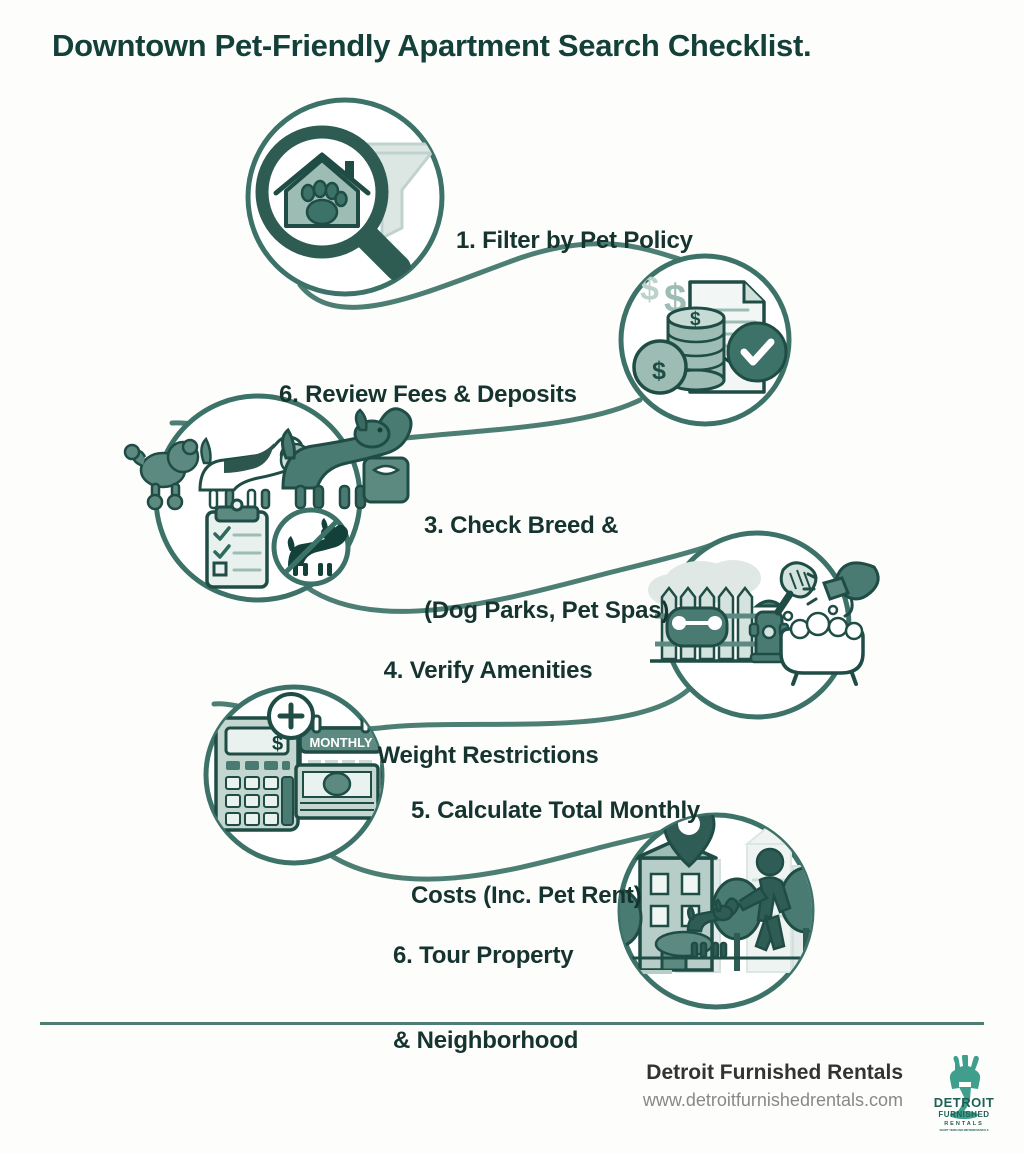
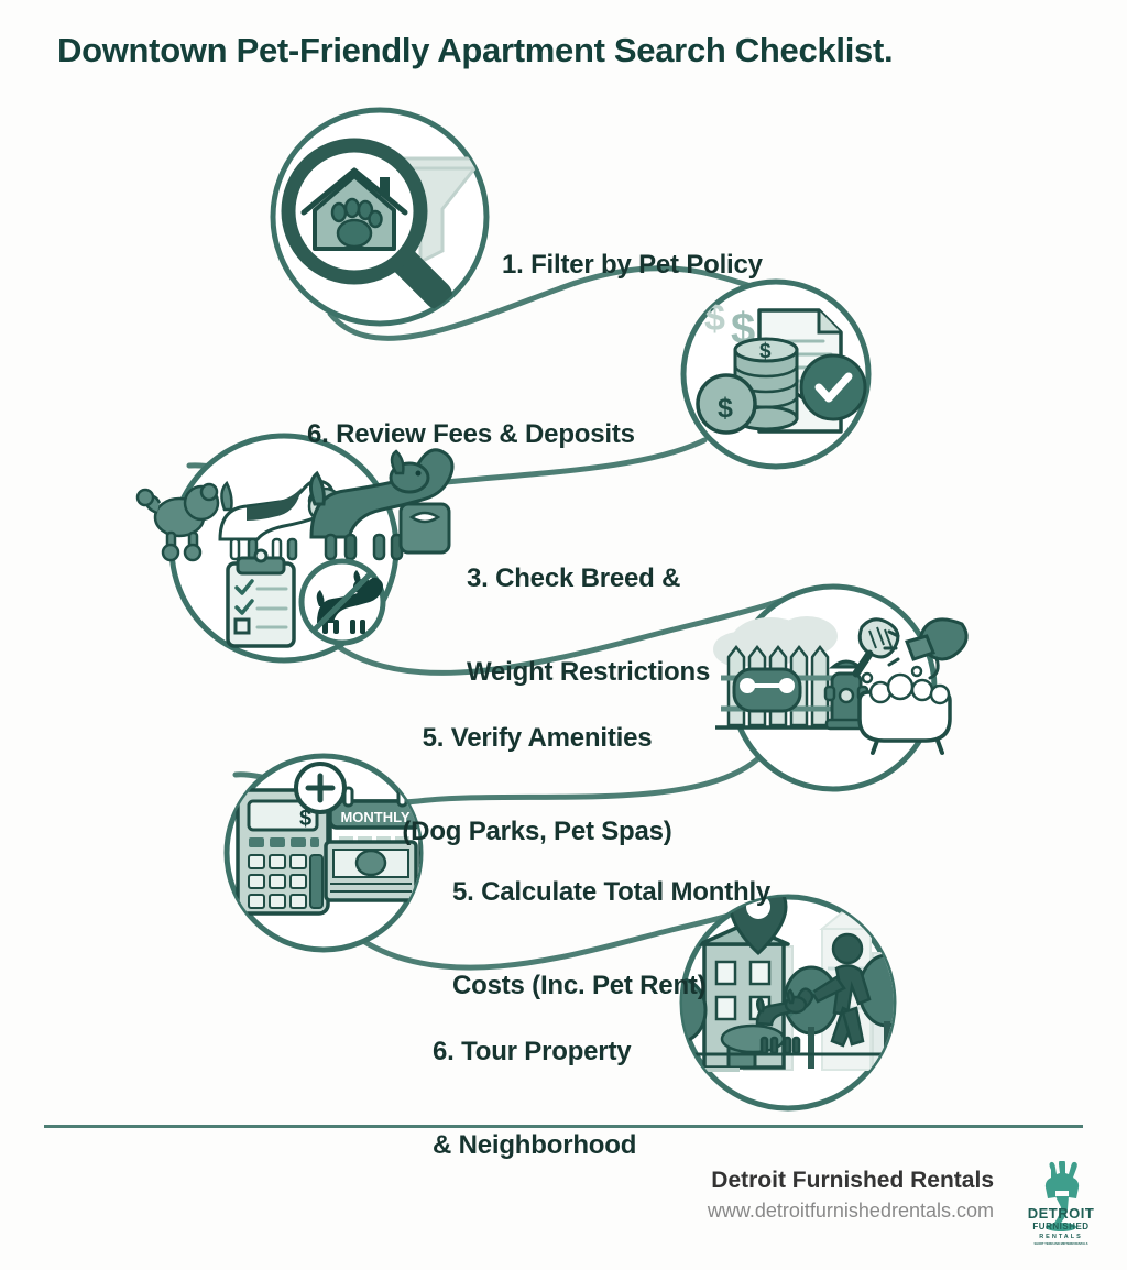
  Downtown Pet-Friendly Apartment Search Checklist.
  $
  $
  $
  $
  MONTHLY
  $
  1. Filter by Pet Policy
  6. Review Fees & Deposits
  3. Check Breed &
- (Dog Parks, Pet Spas)
+ Weight Restrictions
- 4. Verify Amenities
+ 5. Verify Amenities
- Weight Restrictions
+ (Dog Parks, Pet Spas)
  5. Calculate Total Monthly
  Costs (Inc. Pet Rent)
  6. Tour Property
  & Neighborhood
  Detroit Furnished Rentals
  www.detroitfurnishedrentals.com
  DETROIT
  FURNISHED
